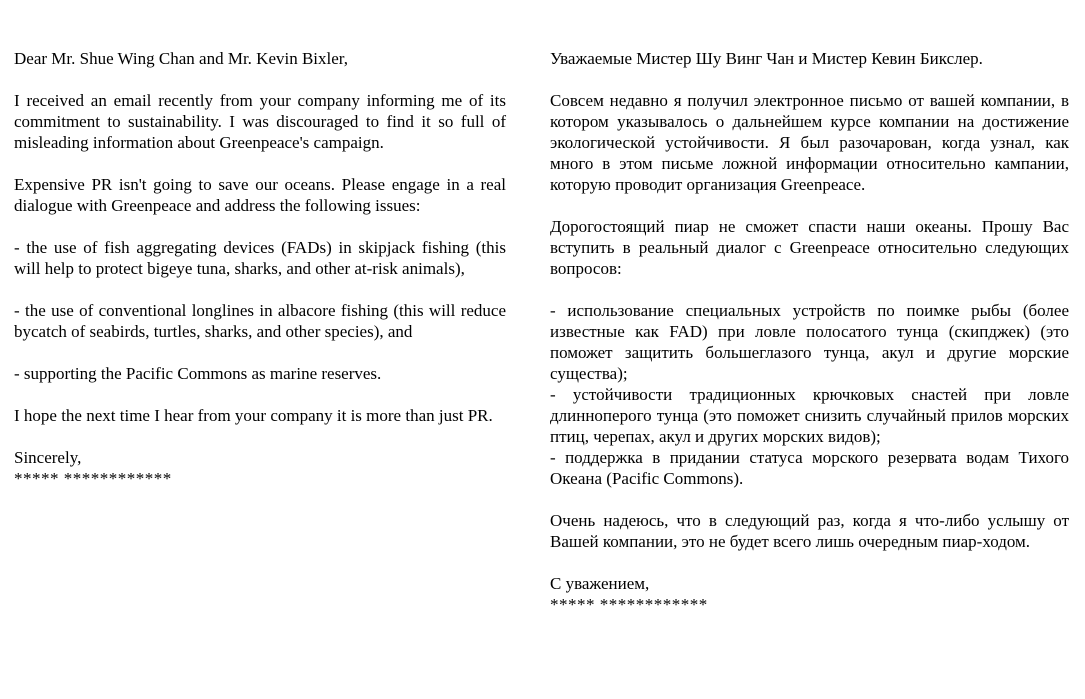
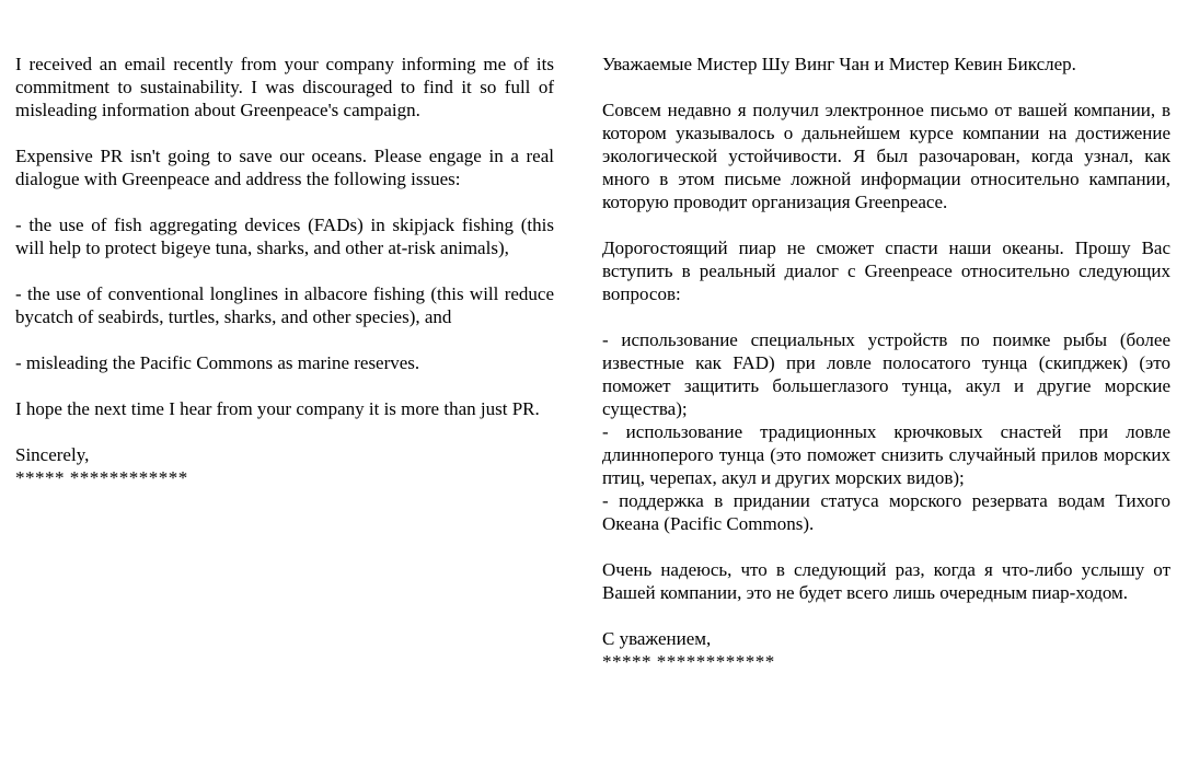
- Dear Mr. Shue Wing Chan and Mr. Kevin Bixler,
  I received an email recently from your company informing me of its commitment to sustainability. I was discouraged to find it so full of misleading information about Greenpeace's campaign.
  Expensive PR isn't going to save our oceans. Please engage in a real dialogue with Greenpeace and address the following issues:
  - the use of fish aggregating devices (FADs) in skipjack fishing (this will help to protect bigeye tuna, sharks, and other at-risk animals),
  - the use of conventional longlines in albacore fishing (this will reduce bycatch of seabirds, turtles, sharks, and other species), and
- - supporting the Pacific Commons as marine reserves.
+ - misleading the Pacific Commons as marine reserves.
  I hope the next time I hear from your company it is more than just PR.
  Sincerely,
  ***** ************
  Уважаемые Мистер Шу Винг Чан и Мистер Кевин Бикслер.
  Совсем недавно я получил электронное письмо от вашей компании, в котором указывалось о дальнейшем курсе компании на достижение экологической устойчивости. Я был разочарован, когда узнал, как много в этом письме ложной информации относительно кампании, которую проводит организация Greenpeace.
  Дорогостоящий пиар не сможет спасти наши океаны. Прошу Вас вступить в реальный диалог с Greenpeace относительно следующих вопросов:
  - использование специальных устройств по поимке рыбы (более известные как FAD) при ловле полосатого тунца (скипджек) (это поможет защитить большеглазого тунца, акул и другие морские существа);
- - устойчивости традиционных крючковых снастей при ловле длинноперого тунца (это поможет снизить случайный прилов морских птиц, черепах, акул и других морских видов);
+ - использование традиционных крючковых снастей при ловле длинноперого тунца (это поможет снизить случайный прилов морских птиц, черепах, акул и других морских видов);
  - поддержка в придании статуса морского резервата водам Тихого Океана (Pacific Commons).
  Очень надеюсь, что в следующий раз, когда я что-либо услышу от Вашей компании, это не будет всего лишь очередным пиар-ходом.
  С уважением,
  ***** ************
